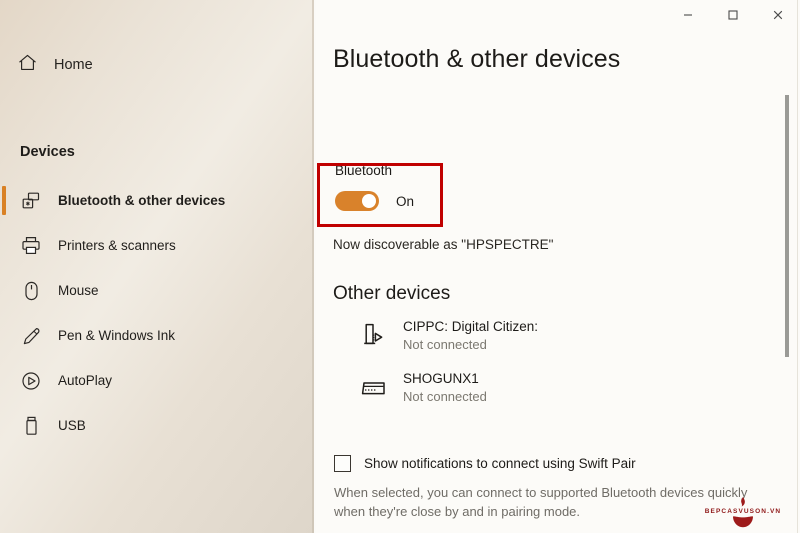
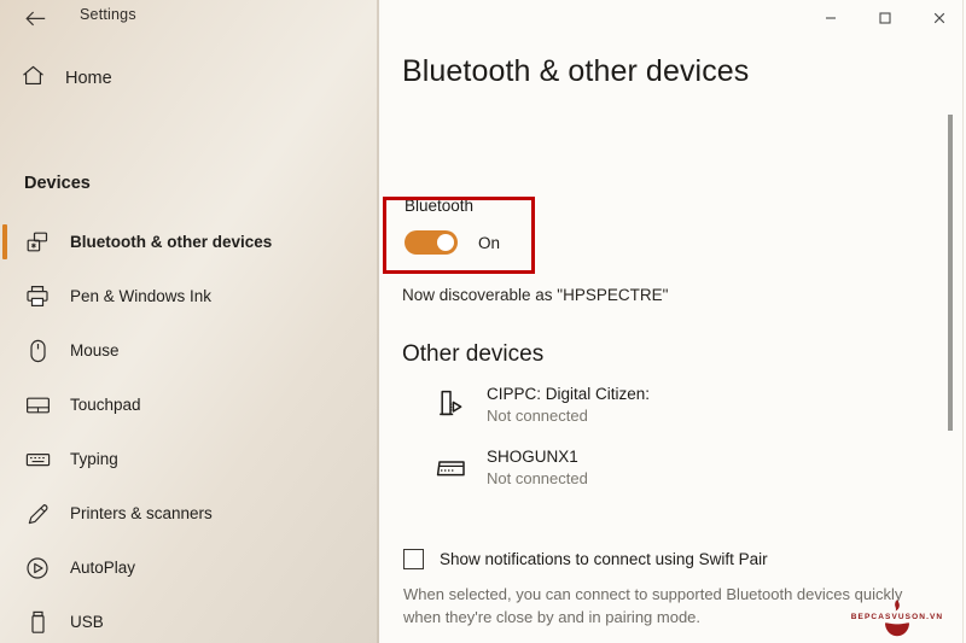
+ Settings
  Home
  Devices
  Bluetooth & other devices
- Printers & scanners
+ Pen & Windows Ink
  Mouse
+ Touchpad
+ Typing
- Pen & Windows Ink
+ Printers & scanners
  AutoPlay
  USB
  Bluetooth & other devices
  Bluetooth
  On
  Now discoverable as "HPSPECTRE"
  Other devices
  CIPPC: Digital Citizen:
  Not connected
  SHOGUNX1
  Not connected
  Show notifications to connect using Swift Pair
  When selected, you can connect to supported Bluetooth devices quickly when they're close by and in pairing mode.
